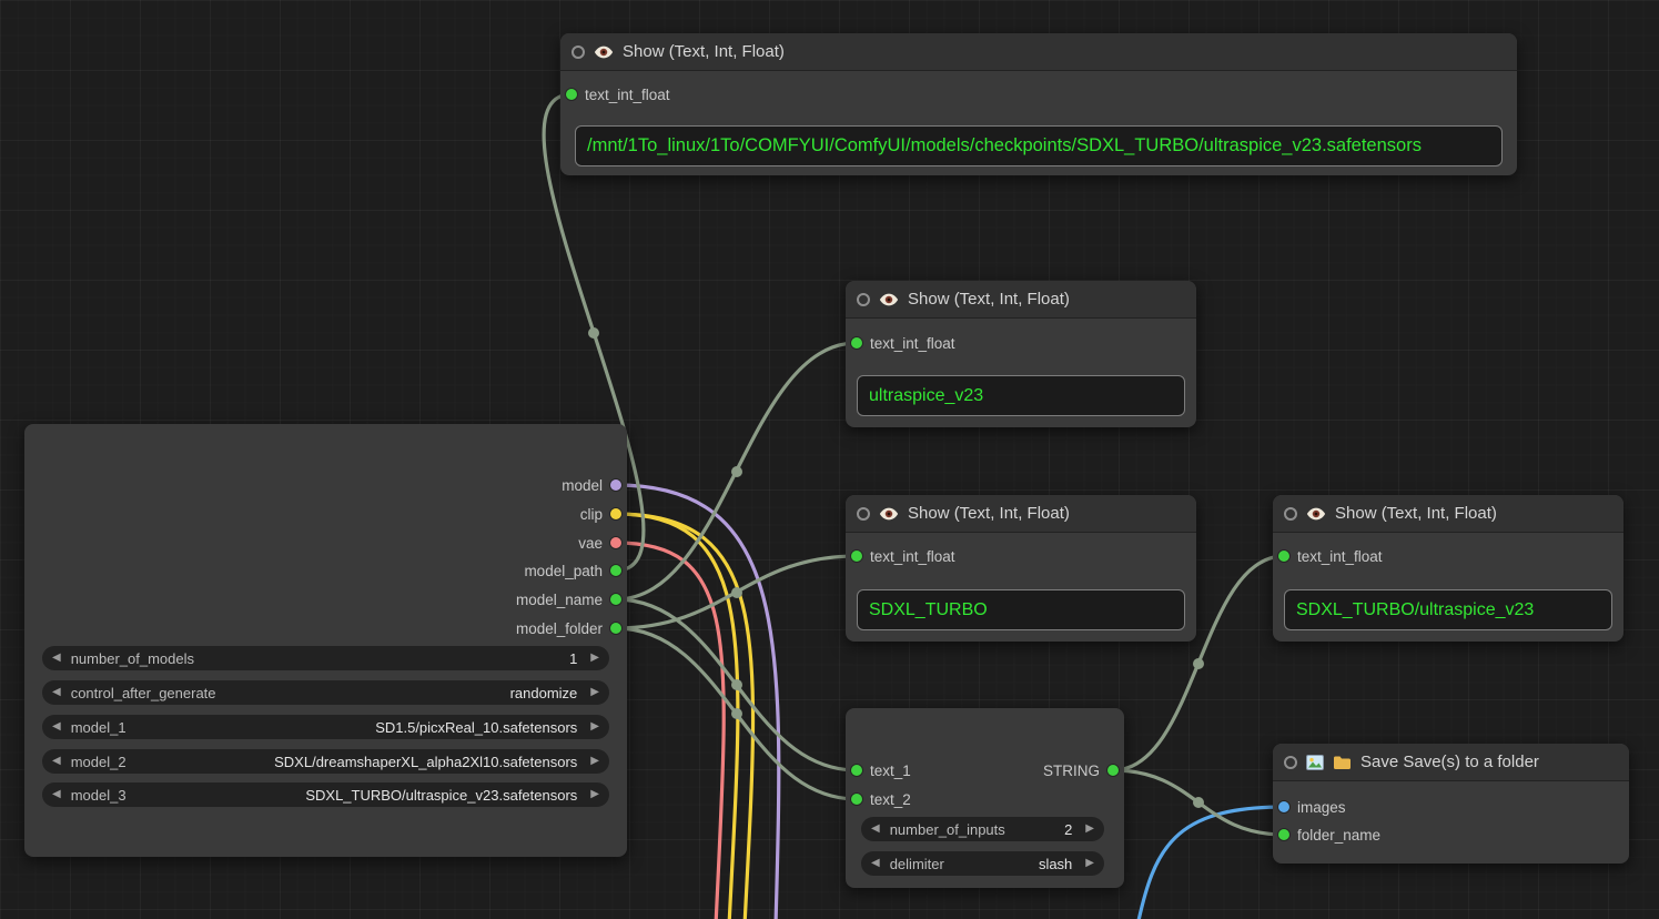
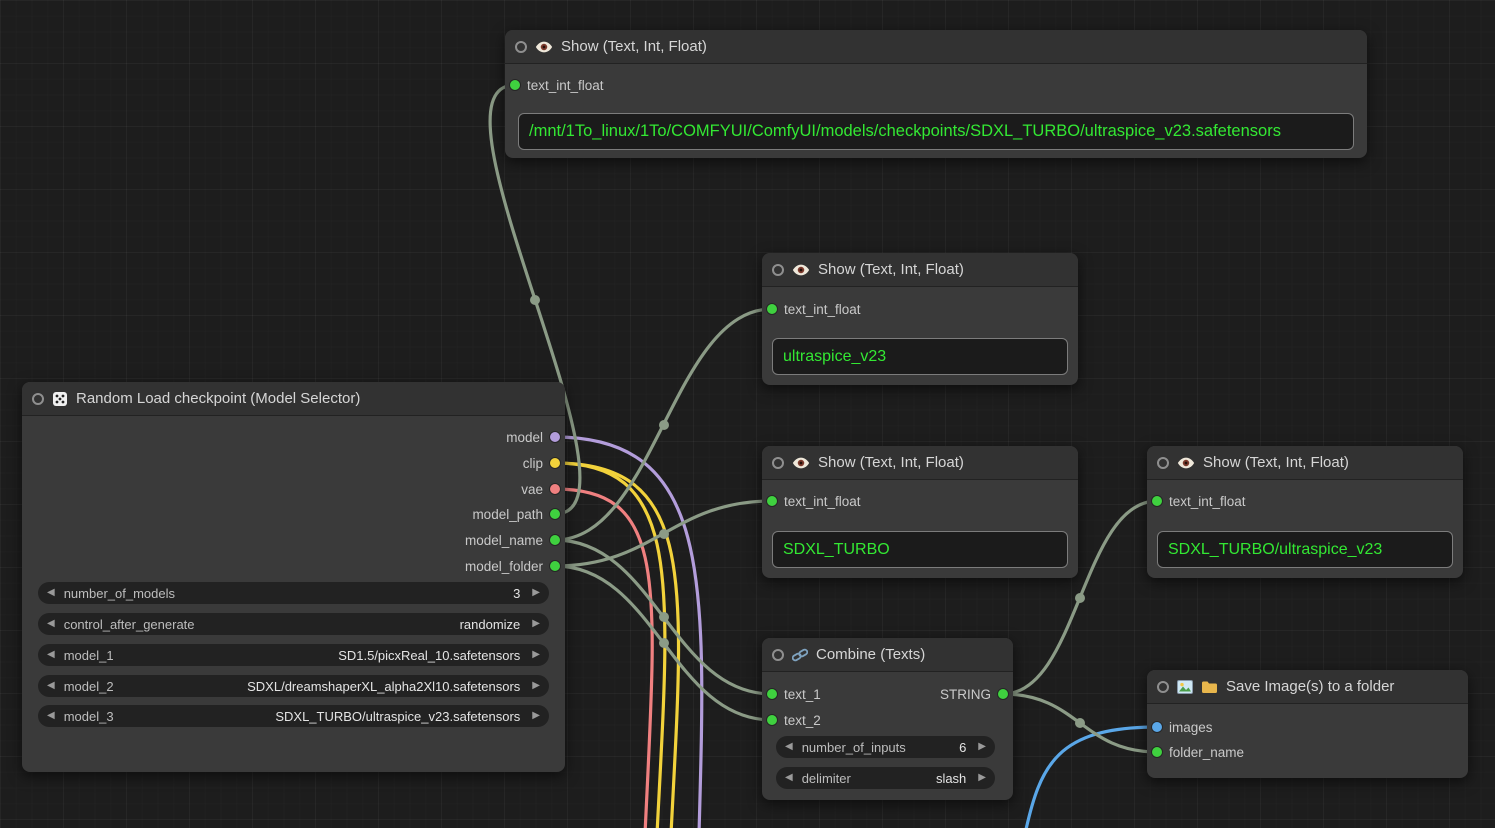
  Show (Text, Int, Float)
  text_int_float
  /mnt/1To_linux/1To/COMFYUI/ComfyUI/models/checkpoints/SDXL_TURBO/ultraspice_v23.safetensors
  Show (Text, Int, Float)
  text_int_float
  ultraspice_v23
  Show (Text, Int, Float)
  text_int_float
  SDXL_TURBO
  Show (Text, Int, Float)
  text_int_float
  SDXL_TURBO/ultraspice_v23
+ Random Load checkpoint (Model Selector)
  model
  clip
  vae
  model_path
  model_name
  model_folder
  ◀
  number_of_models
- 1
+ 3
  ▶
  ◀
  control_after_generate
  randomize
  ▶
  ◀
  model_1
  SD1.5/picxReal_10.safetensors
  ▶
  ◀
  model_2
  SDXL/dreamshaperXL_alpha2Xl10.safetensors
  ▶
  ◀
  model_3
  SDXL_TURBO/ultraspice_v23.safetensors
  ▶
+ Combine (Texts)
  text_1
  text_2
  STRING
  ◀
  number_of_inputs
- 2
+ 6
  ▶
  ◀
  delimiter
  slash
  ▶
- Save Save(s) to a folder
+ Save Image(s) to a folder
  images
  folder_name
